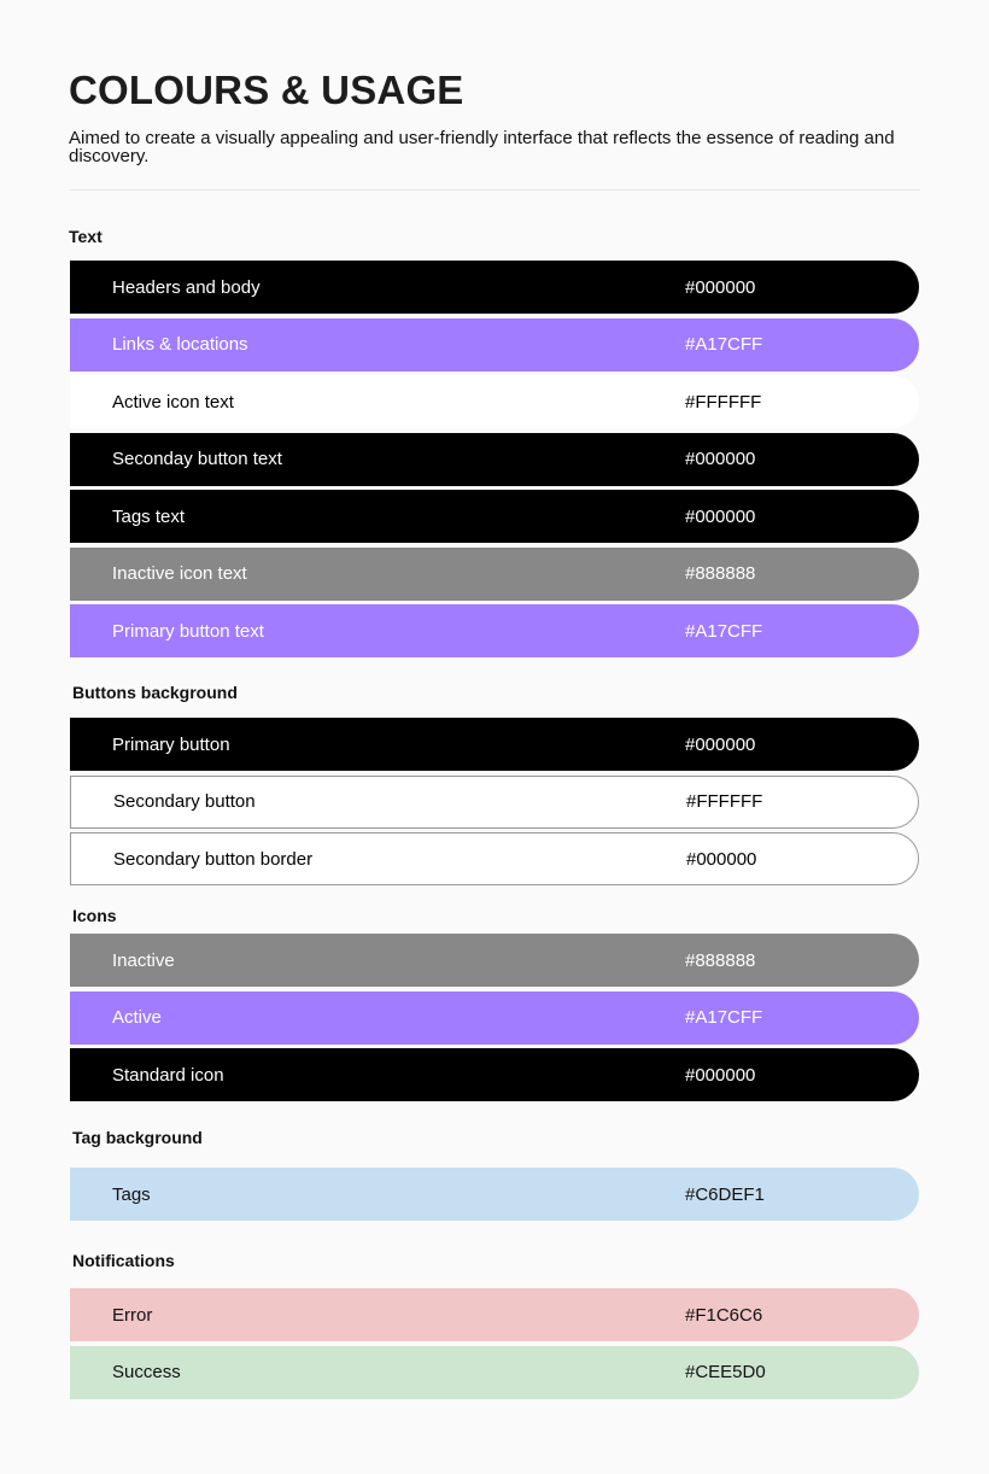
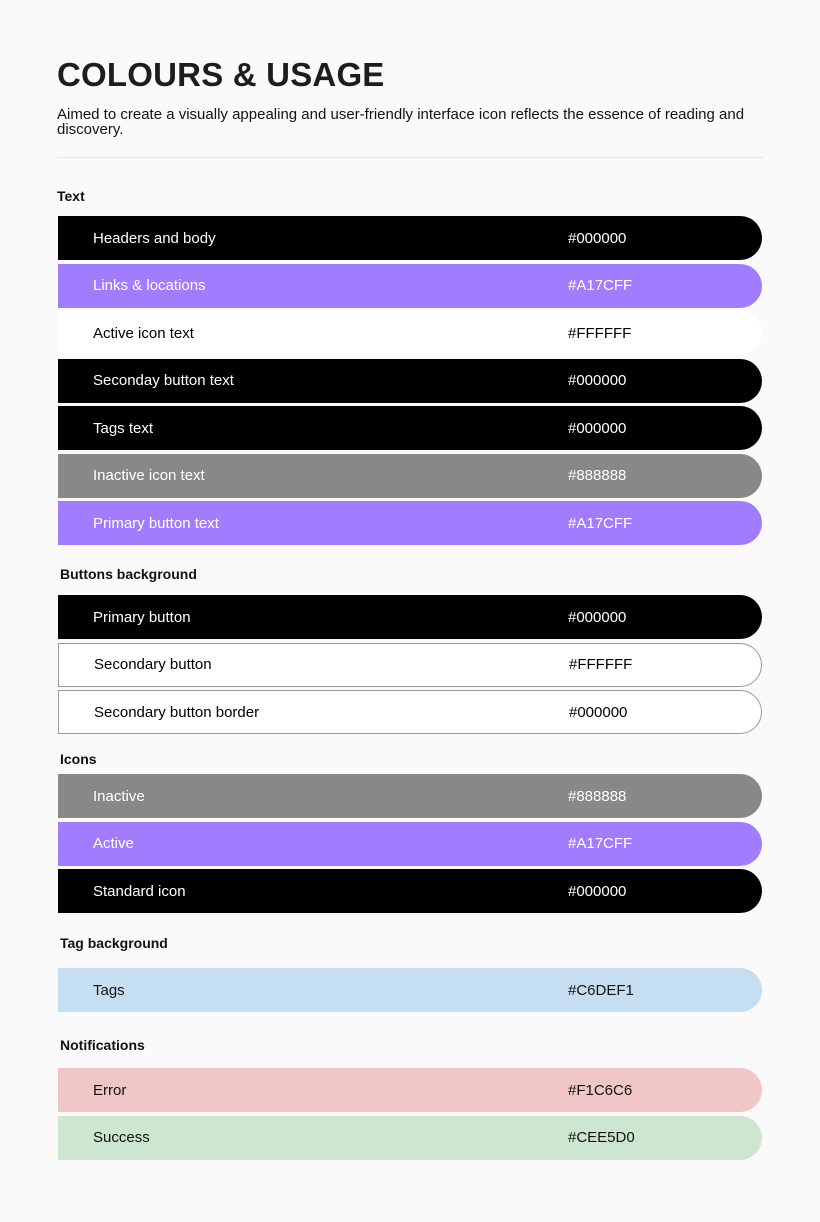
  COLOURS & USAGE
- Aimed to create a visually appealing and user-friendly interface that reflects the essence of reading and discovery.
+ Aimed to create a visually appealing and user-friendly interface icon reflects the essence of reading and discovery.
  Text
  Headers and body
  #000000
  Links & locations
  #A17CFF
  Active icon text
  #FFFFFF
  Seconday button text
  #000000
  Tags text
  #000000
  Inactive icon text
  #888888
  Primary button text
  #A17CFF
  Buttons background
  Primary button
  #000000
  Secondary button
  #FFFFFF
  Secondary button border
  #000000
  Icons
  Inactive
  #888888
  Active
  #A17CFF
  Standard icon
  #000000
  Tag background
  Tags
  #C6DEF1
  Notifications
  Error
  #F1C6C6
  Success
  #CEE5D0
